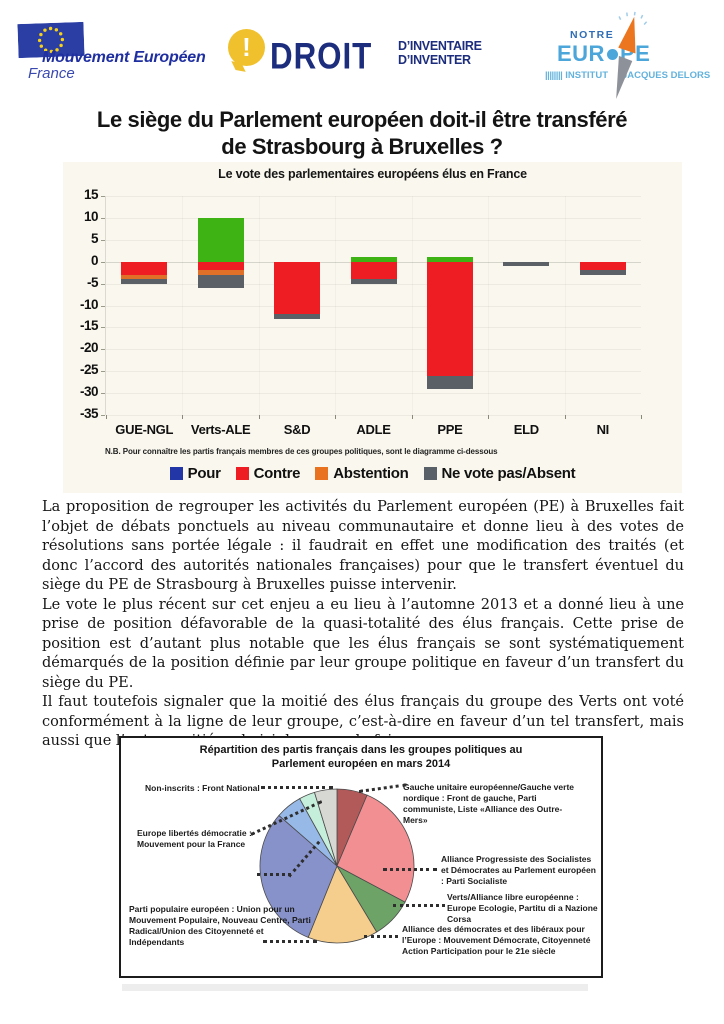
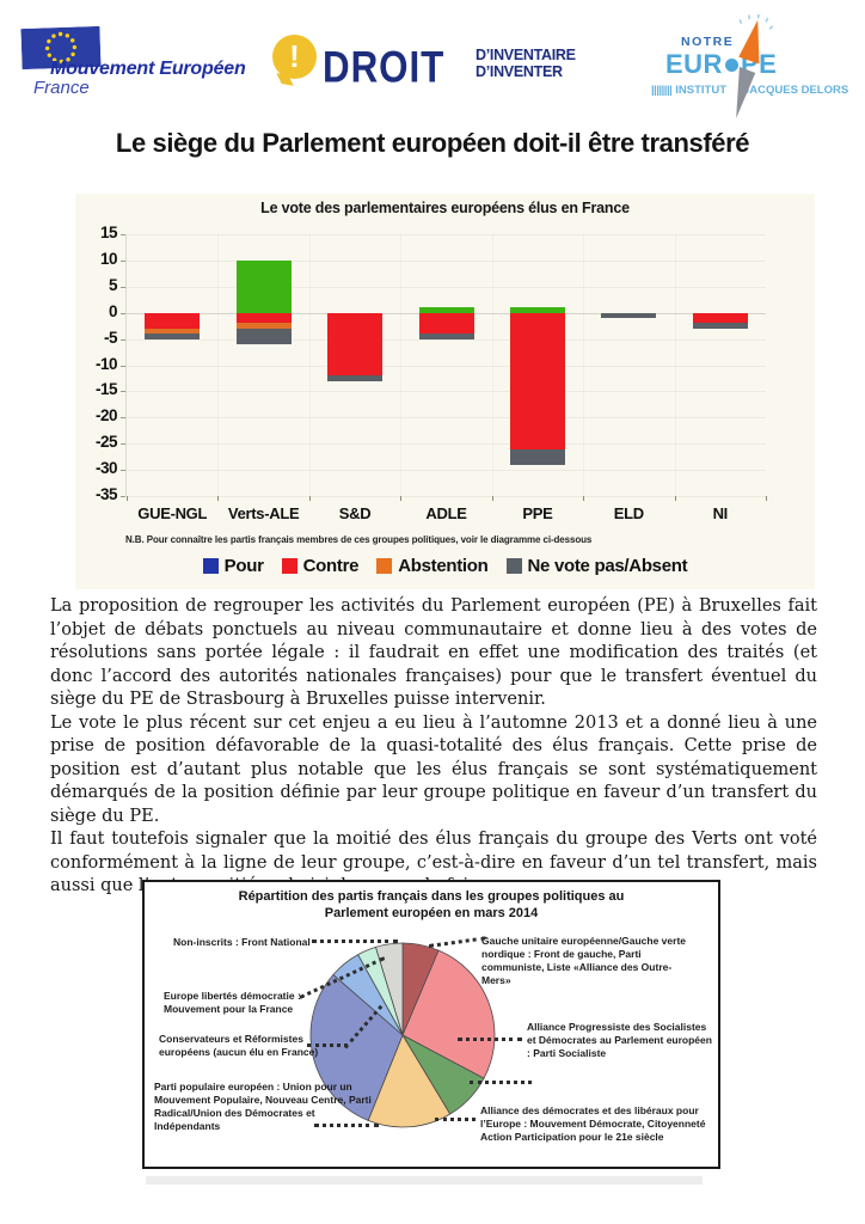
  Mouvement Européen
  France
  !
  DROIT
  D’INVENTAIRE
  D’INVENTER
  NOTRE
  EUR PE
  |||||||| INSTITUT ACQUES DELORS
  Le siège du Parlement européen doit-il être transféré
- de Strasbourg à Bruxelles ?
  Le vote des parlementaires européens élus en France
  15
  10
  5
  0
  -5
  -10
  -15
  -20
  -25
  -30
  -35
  GUE-NGL
  Verts-ALE
  S&D
  ADLE
  PPE
  ELD
  NI
- N.B. Pour connaître les partis français membres de ces groupes politiques, sont le diagramme ci-dessous
+ N.B. Pour connaître les partis français membres de ces groupes politiques, voir le diagramme ci-dessous
  Pour
  Contre
  Abstention
  Ne vote pas/Absent
  La proposition de regrouper les activités du Parlement européen (PE) à Bruxelles fait l’objet de débats ponctuels au niveau communautaire et donne lieu à des votes de résolutions sans portée légale : il faudrait en effet une modification des traités (et donc l’accord des autorités nationales françaises) pour que le transfert éventuel du siège du PE de Strasbourg à Bruxelles puisse intervenir.
  Le vote le plus récent sur cet enjeu a eu lieu à l’automne 2013 et a donné lieu à une prise de position défavorable de la quasi-totalité des élus français. Cette prise de position est d’autant plus notable que les élus français se sont systématiquement démarqués de la position définie par leur groupe politique en faveur d’un transfert du siège du PE.
  Il faut toutefois signaler que la moitié des élus français du groupe des Verts ont voté conformément à la ligne de leur groupe, c’est-à-dire en faveur d’un tel transfert, mais aussi que
  Répartition des partis français dans les groupes politiques au Parlement européen en mars 2014
  Non-inscrits : Front National
  Gauche unitaire européenne/Gauche verte nordique : Front de gauche, Parti communiste, Liste «Alliance des Outre-Mers»
  Europe libertés démocratie : Mouvement pour la France
+ Conservateurs et Réformistes européens (aucun élu en France)
- Parti populaire européen : Union pour un Mouvement Populaire, Nouveau Centre, Parti Radical/Union des Citoyenneté et Indépendants
+ Parti populaire européen : Union pour un Mouvement Populaire, Nouveau Centre, Parti Radical/Union des Démocrates et Indépendants
  Alliance Progressiste des Socialistes et Démocrates au Parlement européen : Parti Socialiste
- Verts/Alliance libre européenne : Europe Ecologie, Partitu di a Nazione Corsa
  Alliance des démocrates et des libéraux pour l’Europe : Mouvement Démocrate, Citoyenneté Action Participation pour le 21e siècle
